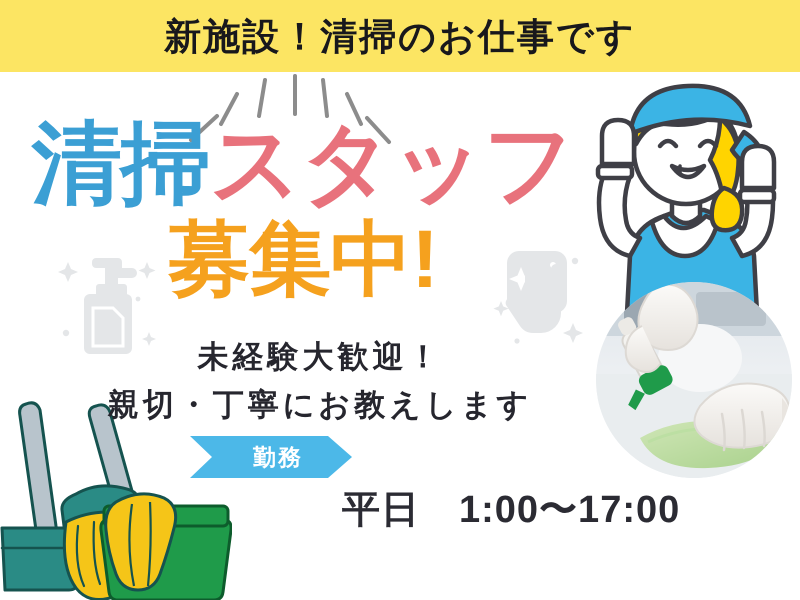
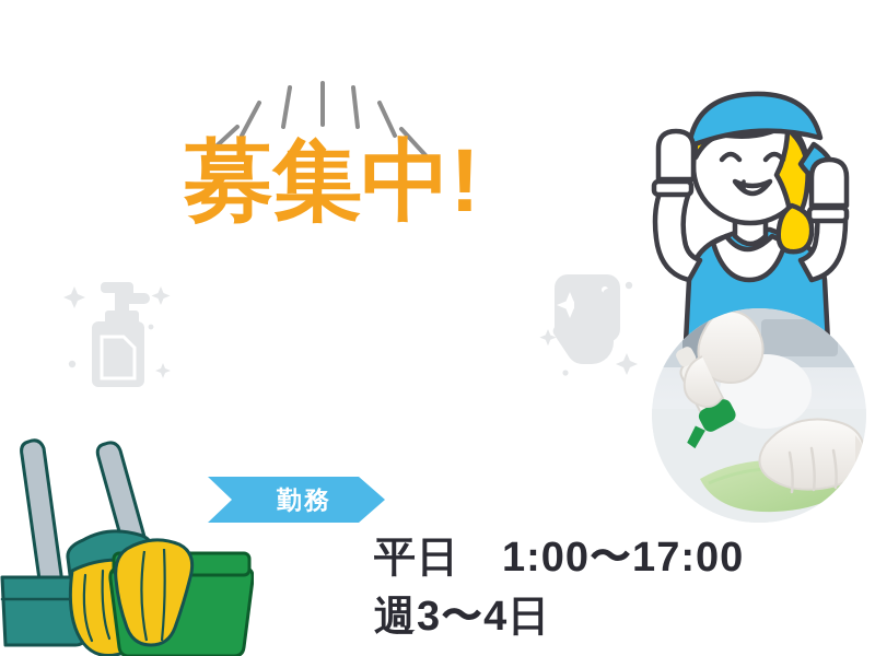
- 新施設！清掃のお仕事です
- 清掃スタッフ
  募集中!
- 未経験大歓迎！
- 親切・丁寧にお教えします
  勤務
  平日 1:00〜17:00
+ 週3〜4日
